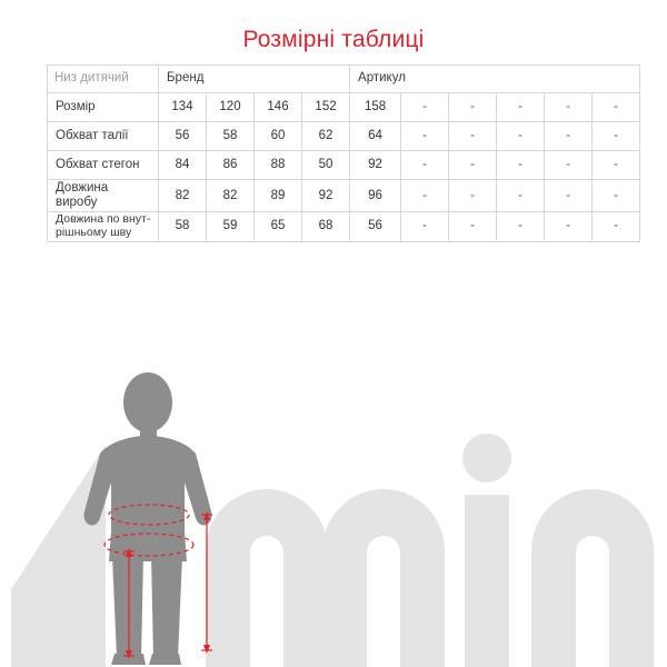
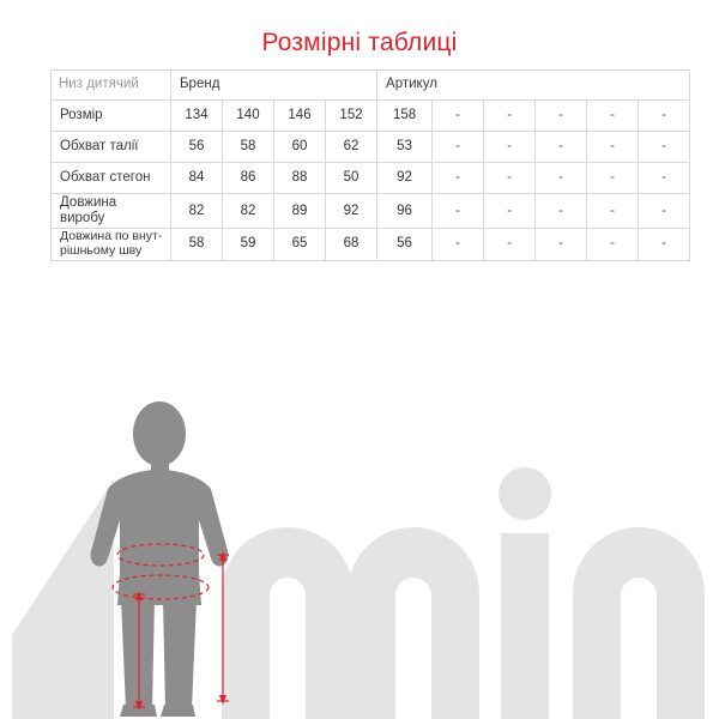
  Розмірні таблиці
  Низ дитячий	Бренд	Артикул
- Розмір	134	120	146	152	158	-	-	-	-	-
+ Розмір	134	140	146	152	158	-	-	-	-	-
- Обхват талії	56	58	60	62	64	-	-	-	-	-
+ Обхват талії	56	58	60	62	53	-	-	-	-	-
  Обхват стегон	84	86	88	50	92	-	-	-	-	-
  Довжина виробу	82	82	89	92	96	-	-	-	-	-
  Довжина по внут- рішньому шву	58	59	65	68	56	-	-	-	-	-
